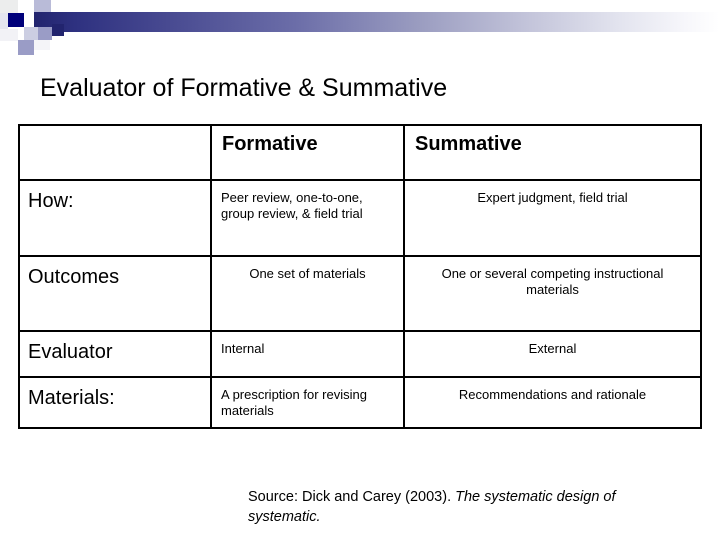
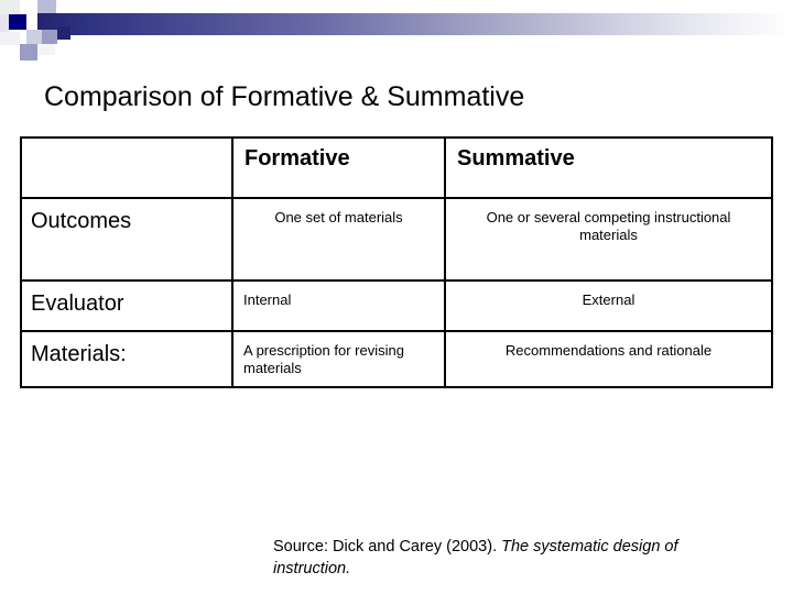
- Evaluator of Formative & Summative
+ Comparison of Formative & Summative
  	Formative	Summative
- How:	Peer review, one-to-one, group review, & field trial	Expert judgment, field trial
  Outcomes	One set of materials	One or several competing instructional materials
  Evaluator	Internal	External
  Materials:	A prescription for revising materials	Recommendations and rationale
- Source: Dick and Carey (2003). The systematic design of systematic.
+ Source: Dick and Carey (2003). The systematic design of instruction.
